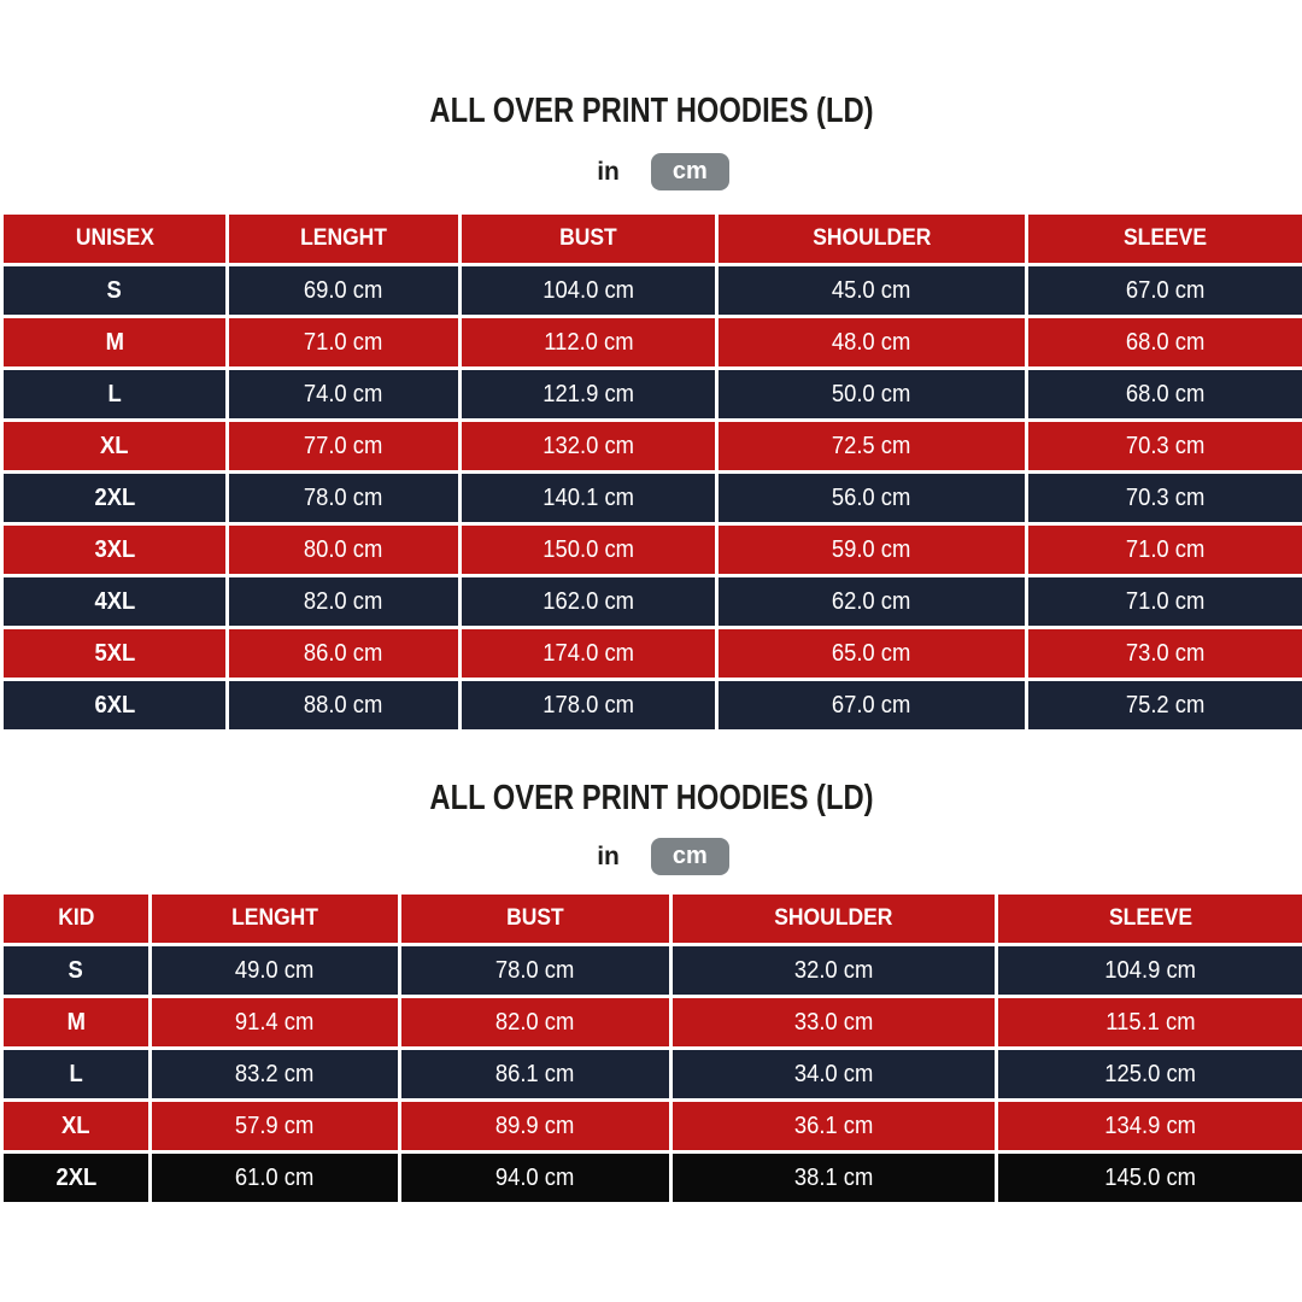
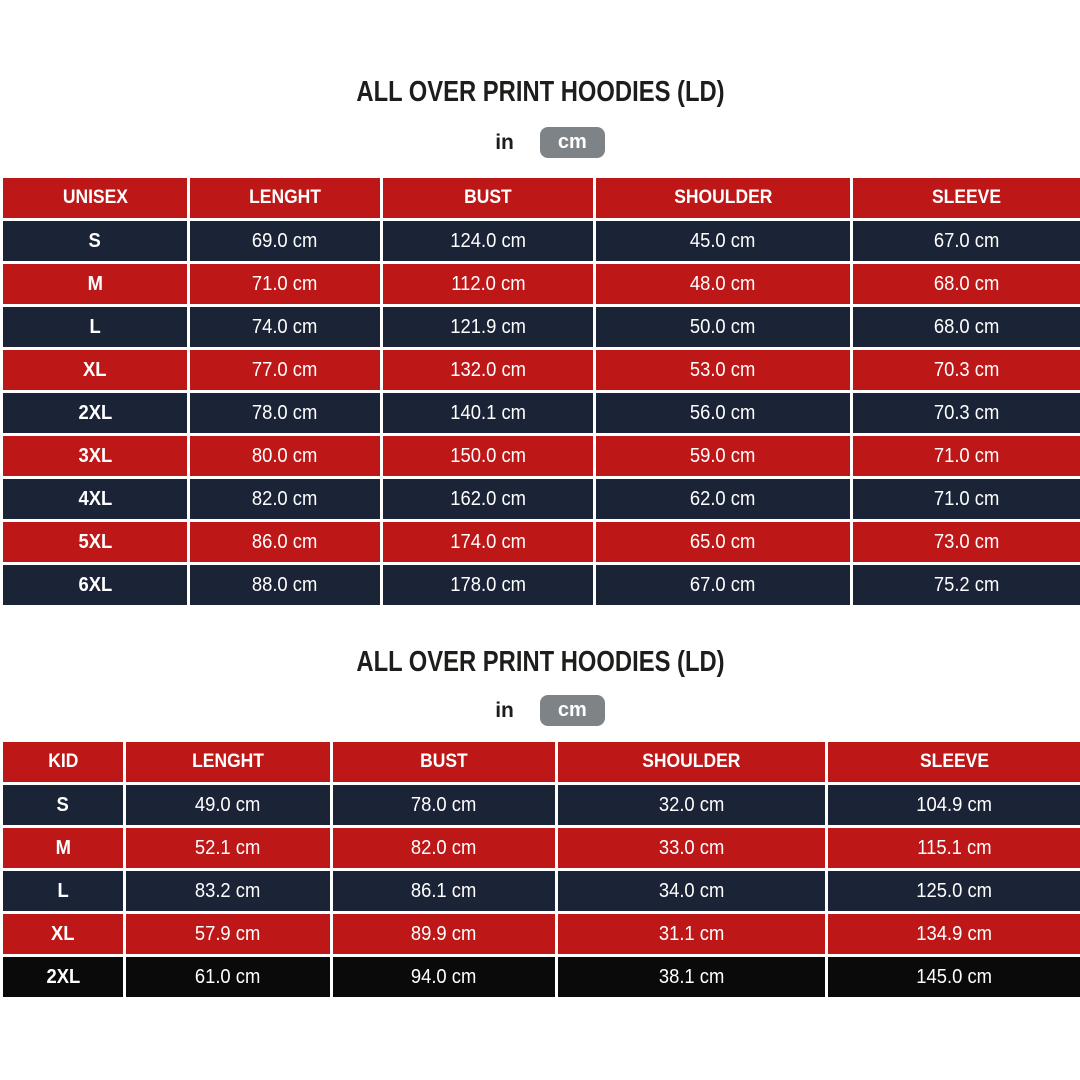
  ALL OVER PRINT HOODIES (LD)
  in
  cm
  UNISEX	LENGHT	BUST	SHOULDER	SLEEVE
- S	69.0 cm	104.0 cm	45.0 cm	67.0 cm
+ S	69.0 cm	124.0 cm	45.0 cm	67.0 cm
  M	71.0 cm	112.0 cm	48.0 cm	68.0 cm
  L	74.0 cm	121.9 cm	50.0 cm	68.0 cm
- XL	77.0 cm	132.0 cm	72.5 cm	70.3 cm
+ XL	77.0 cm	132.0 cm	53.0 cm	70.3 cm
  2XL	78.0 cm	140.1 cm	56.0 cm	70.3 cm
  3XL	80.0 cm	150.0 cm	59.0 cm	71.0 cm
  4XL	82.0 cm	162.0 cm	62.0 cm	71.0 cm
  5XL	86.0 cm	174.0 cm	65.0 cm	73.0 cm
  6XL	88.0 cm	178.0 cm	67.0 cm	75.2 cm
  ALL OVER PRINT HOODIES (LD)
  in
  cm
  KID	LENGHT	BUST	SHOULDER	SLEEVE
  S	49.0 cm	78.0 cm	32.0 cm	104.9 cm
- M	91.4 cm	82.0 cm	33.0 cm	115.1 cm
+ M	52.1 cm	82.0 cm	33.0 cm	115.1 cm
  L	83.2 cm	86.1 cm	34.0 cm	125.0 cm
- XL	57.9 cm	89.9 cm	36.1 cm	134.9 cm
+ XL	57.9 cm	89.9 cm	31.1 cm	134.9 cm
  2XL	61.0 cm	94.0 cm	38.1 cm	145.0 cm
